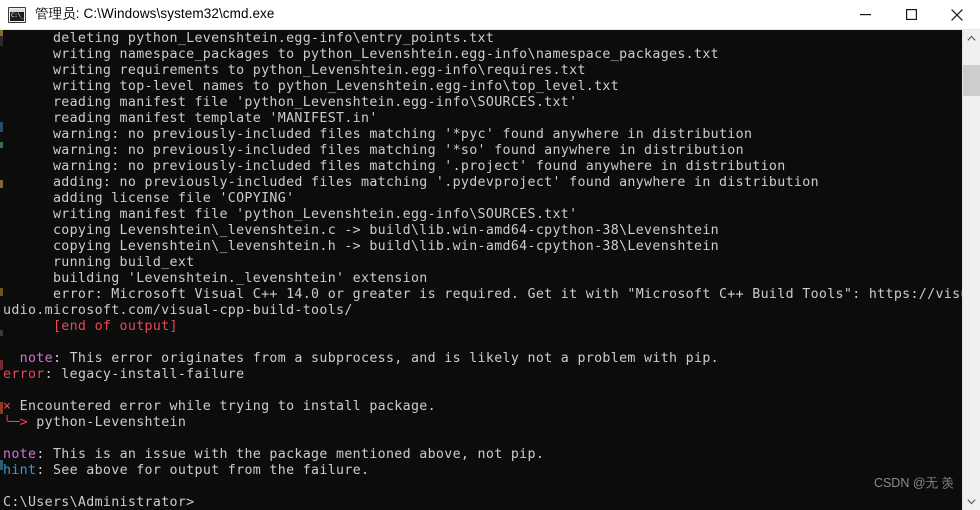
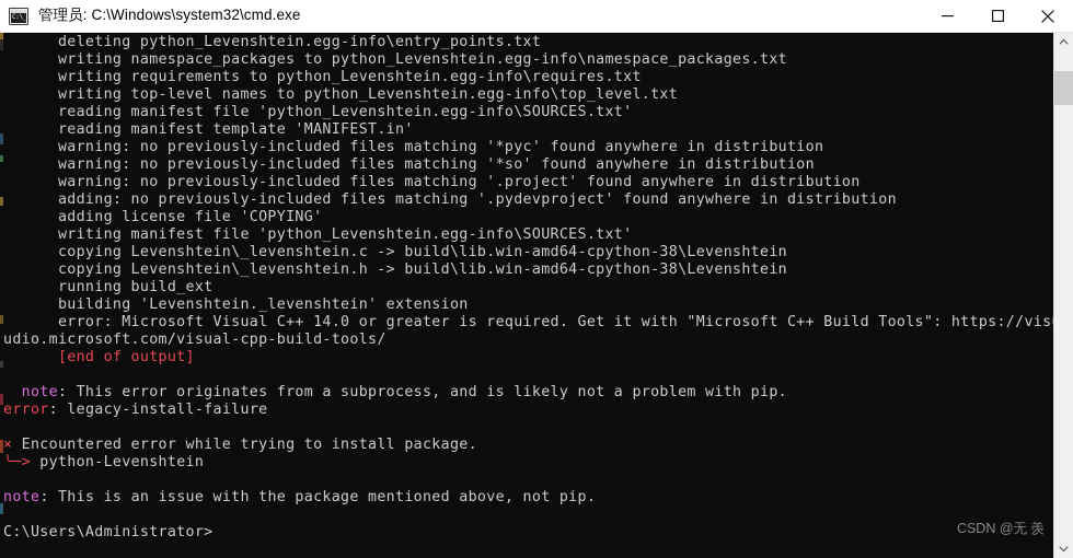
  管理员: C:\Windows\system32\cmd.exe
  deleting python_Levenshtein.egg-info\entry_points.txt
  writing namespace_packages to python_Levenshtein.egg-info\namespace_packages.txt
  writing requirements to python_Levenshtein.egg-info\requires.txt
  writing top-level names to python_Levenshtein.egg-info\top_level.txt
  reading manifest file 'python_Levenshtein.egg-info\SOURCES.txt'
  reading manifest template 'MANIFEST.in'
  warning: no previously-included files matching '*pyc' found anywhere in distribution
  warning: no previously-included files matching '*so' found anywhere in distribution
  warning: no previously-included files matching '.project' found anywhere in distribution
  adding: no previously-included files matching '.pydevproject' found anywhere in distribution
  adding license file 'COPYING'
  writing manifest file 'python_Levenshtein.egg-info\SOURCES.txt'
  copying Levenshtein\_levenshtein.c -> build\lib.win-amd64-cpython-38\Levenshtein
  copying Levenshtein\_levenshtein.h -> build\lib.win-amd64-cpython-38\Levenshtein
  running build_ext
  building 'Levenshtein._levenshtein' extension
  error: Microsoft Visual C++ 14.0 or greater is required. Get it with "Microsoft C++ Build Tools": https://vis
  udio.microsoft.com/visual-cpp-build-tools/
  [end of output]
  note: This error originates from a subprocess, and is likely not a problem with pip.
  error: legacy-install-failure
  × Encountered error while trying to install package.
  ╰─> python-Levenshtein
  note: This is an issue with the package mentioned above, not pip.
- hint: See above for output from the failure.
  C:\Users\Administrator>
  CSDN @无 羡
